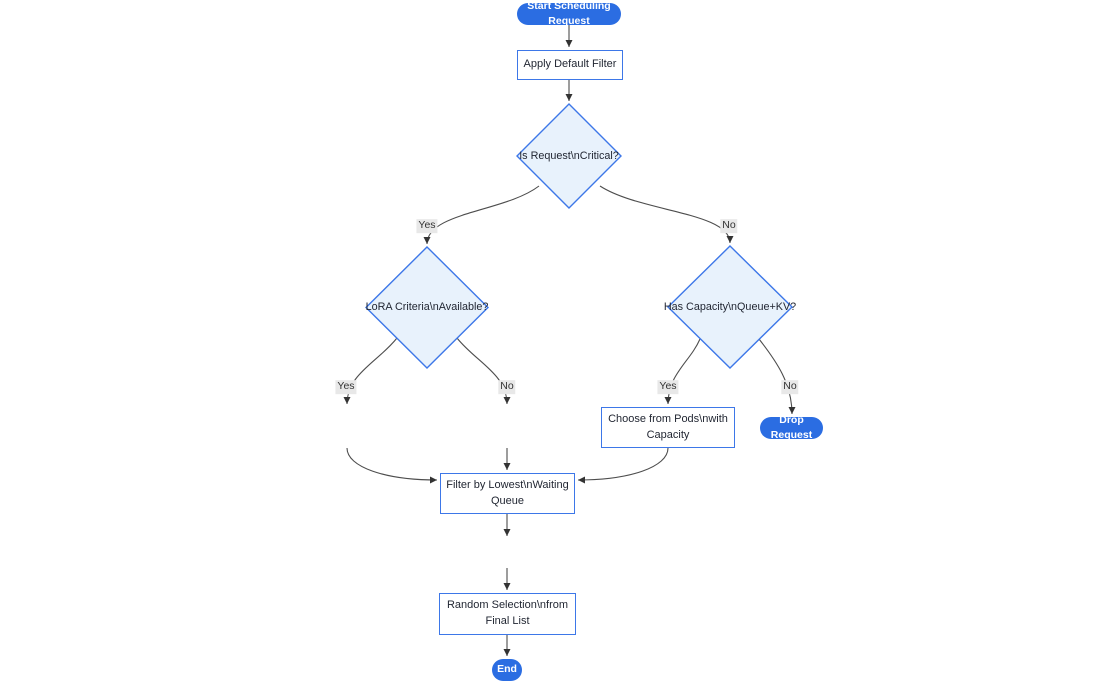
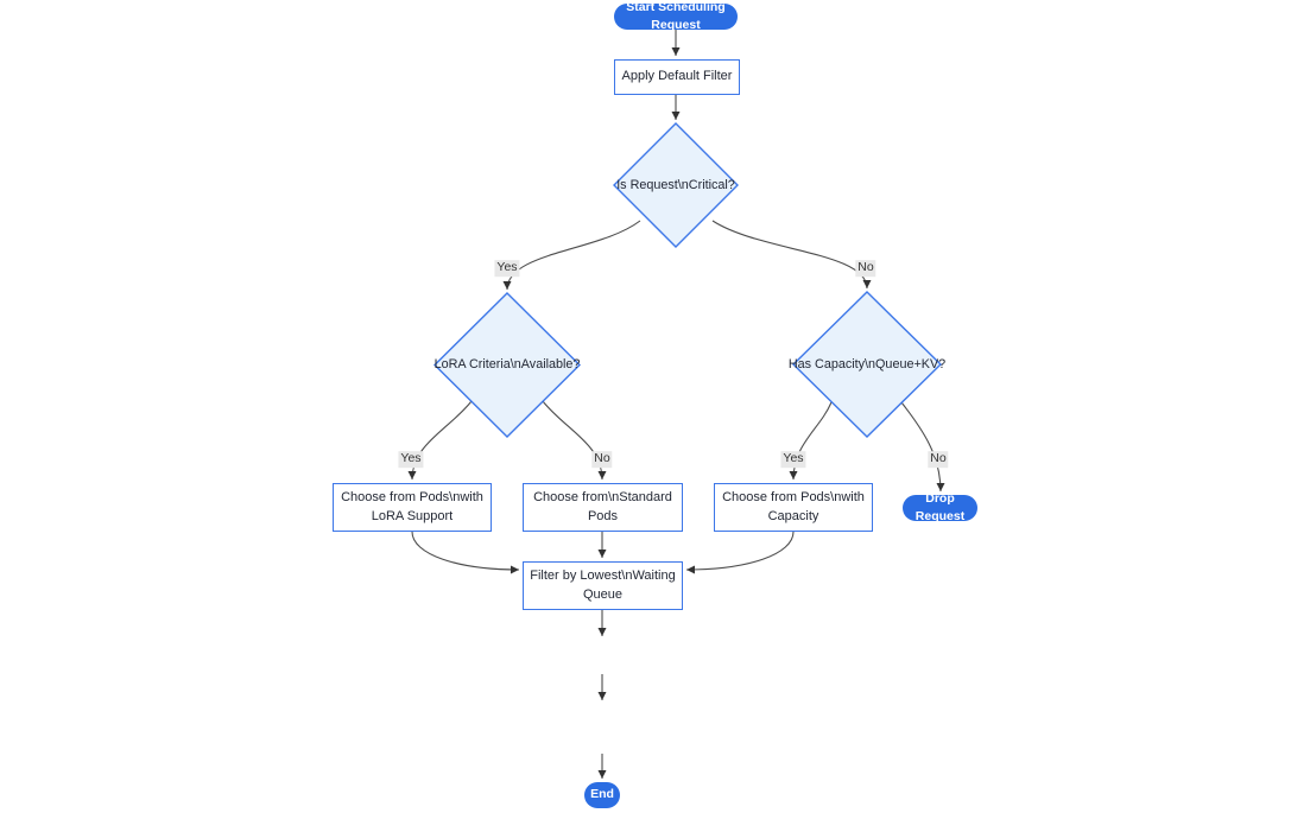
  Start Scheduling Request
  Apply Default Filter
  Is Request\nCritical?
  LoRA Criteria\nAvailable?
  Has Capacity\nQueue+KV?
+ Choose from Pods\nwith LoRA Support
+ Choose from\nStandard Pods
  Choose from Pods\nwith Capacity
  Drop Request
  Filter by Lowest\nWaiting Queue
- Random Selection\nfrom Final List
  End
  Yes
  No
  Yes
  No
  Yes
  No
